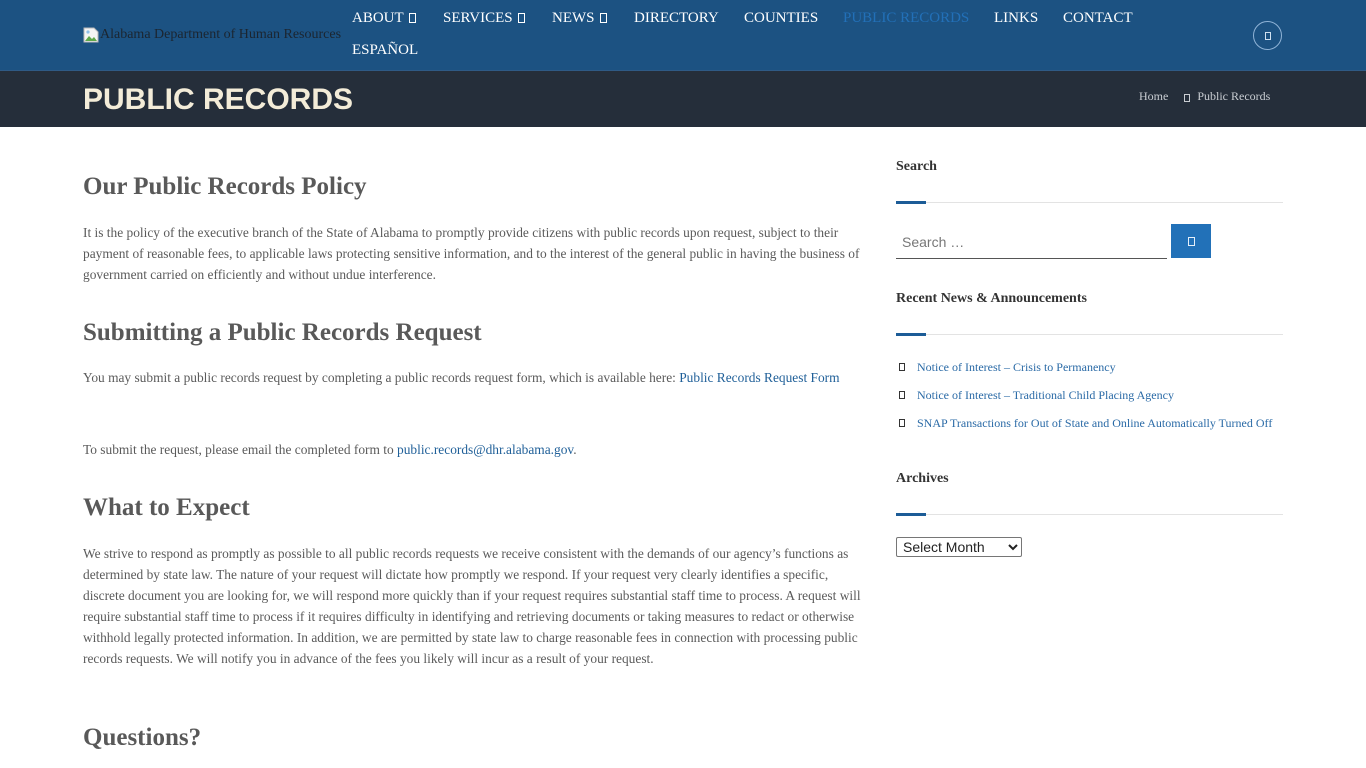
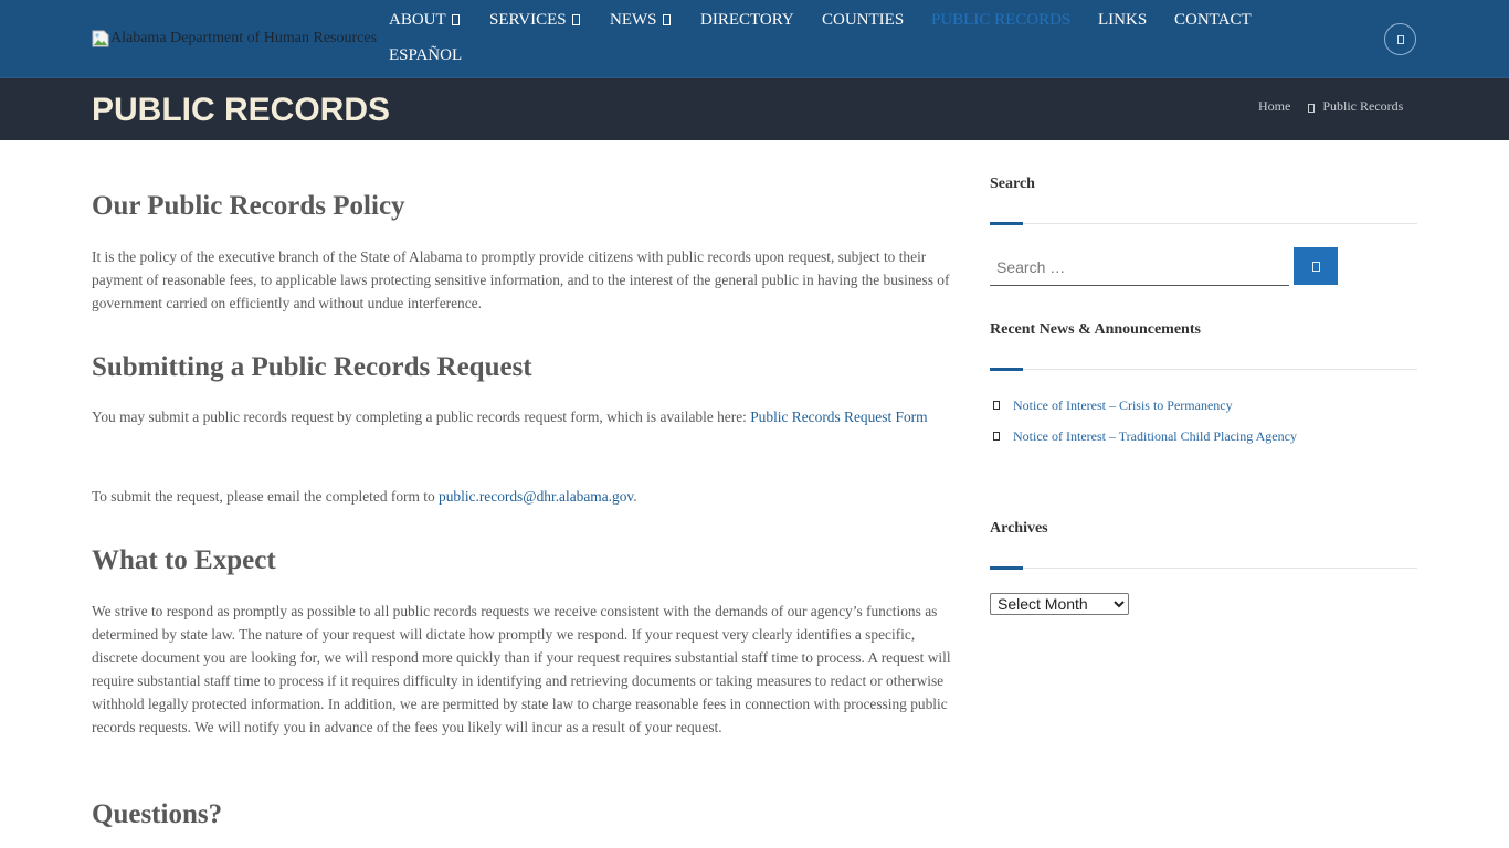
  Alabama Department of Human Resources
  ABOUT
  SERVICES
  NEWS
  DIRECTORY
  COUNTIES
  PUBLIC RECORDS
  LINKS
  CONTACT
  ESPAÑOL
  PUBLIC RECORDS
  Home
  Public Records
  Our Public Records Policy
  It is the policy of the executive branch of the State of Alabama to promptly provide citizens with public records upon request, subject to their payment of reasonable fees, to applicable laws protecting sensitive information, and to the interest of the general public in having the business of government carried on efficiently and without undue interference.
  Submitting a Public Records Request
  You may submit a public records request by completing a public records request form, which is available here: Public Records Request Form
  To submit the request, please email the completed form to public.records@dhr.alabama.gov.
  What to Expect
  We strive to respond as promptly as possible to all public records requests we receive consistent with the demands of our agency’s functions as determined by state law. The nature of your request will dictate how promptly we respond. If your request very clearly identifies a specific, discrete document you are looking for, we will respond more quickly than if your request requires substantial staff time to process. A request will require substantial staff time to process if it requires difficulty in identifying and retrieving documents or taking measures to redact or otherwise withhold legally protected information. In addition, we are permitted by state law to charge reasonable fees in connection with processing public records requests. We will notify you in advance of the fees you likely will incur as a result of your request.
  Questions?
  Search
  Search …
  Recent News & Announcements
  Notice of Interest – Crisis to Permanency
  Notice of Interest – Traditional Child Placing Agency
- SNAP Transactions for Out of State and Online Automatically Turned Off
  Archives
  Select Month
